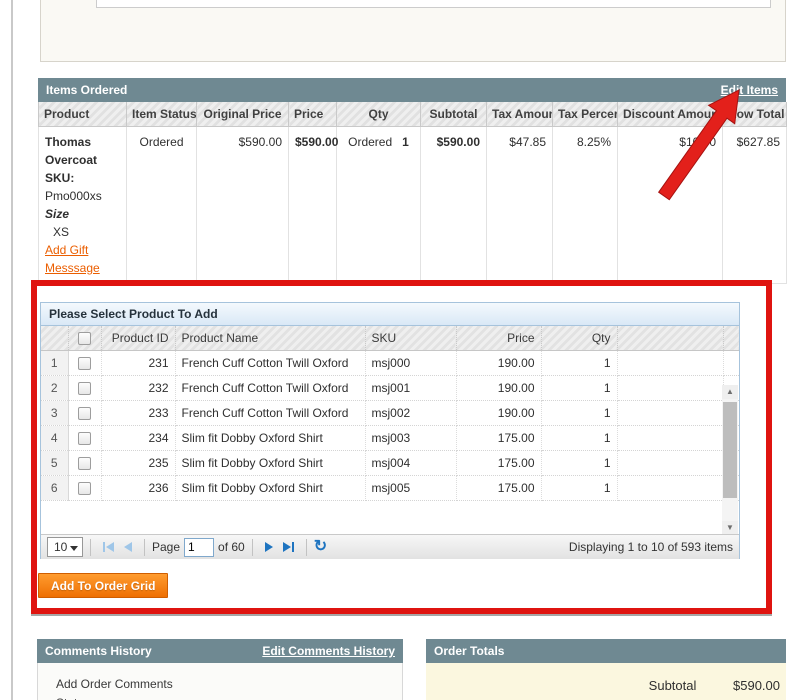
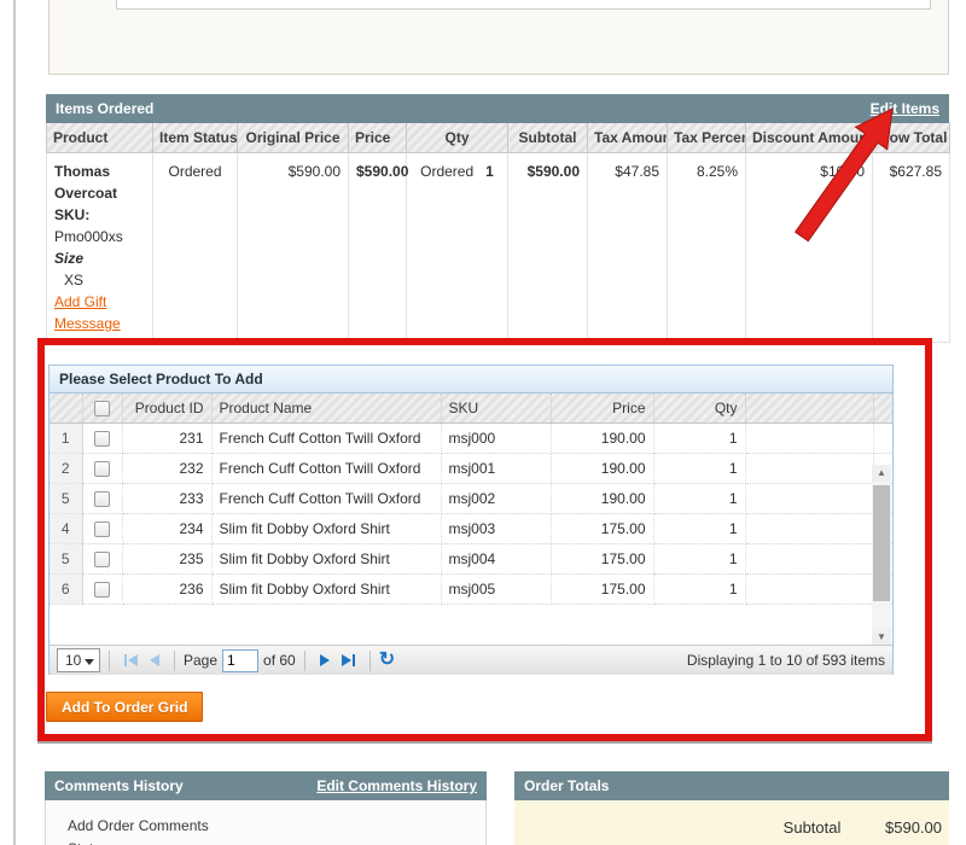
  Items Ordered
  Edit Items
  Product	Item Status	Original Price	Price	Qty	Subtotal	Tax Amou	Tax Perce	Discount Amou	ow Total
  Thomas Overcoat SKU: Pmo000xs Size XS Add Gift Messsage	Ordered	$590.00	$590.00	Ordered 1	$590.00	$47.85	8.25%	$10	$627.85
  Please Select Product To Add
  		Product ID	Product Name	SKU	Price	Qty
  1		231	French Cuff Cotton Twill Oxford	msj000	190.00	1
  2		232	French Cuff Cotton Twill Oxford	msj001	190.00	1
- 3		233	French Cuff Cotton Twill Oxford	msj002	190.00	1
+ 5		233	French Cuff Cotton Twill Oxford	msj002	190.00	1
  4		234	Slim fit Dobby Oxford Shirt	msj003	175.00	1
  5		235	Slim fit Dobby Oxford Shirt	msj004	175.00	1
  6		236	Slim fit Dobby Oxford Shirt	msj005	175.00	1
  ▲
  ▼
  10
  Page
  1
  of 60
  ↻
  Displaying 1 to 10 of 593 items
  Add To Order Grid
  Comments History
  Edit Comments History
  Add Order Comments
  Order Totals
  Subtotal $590.00
